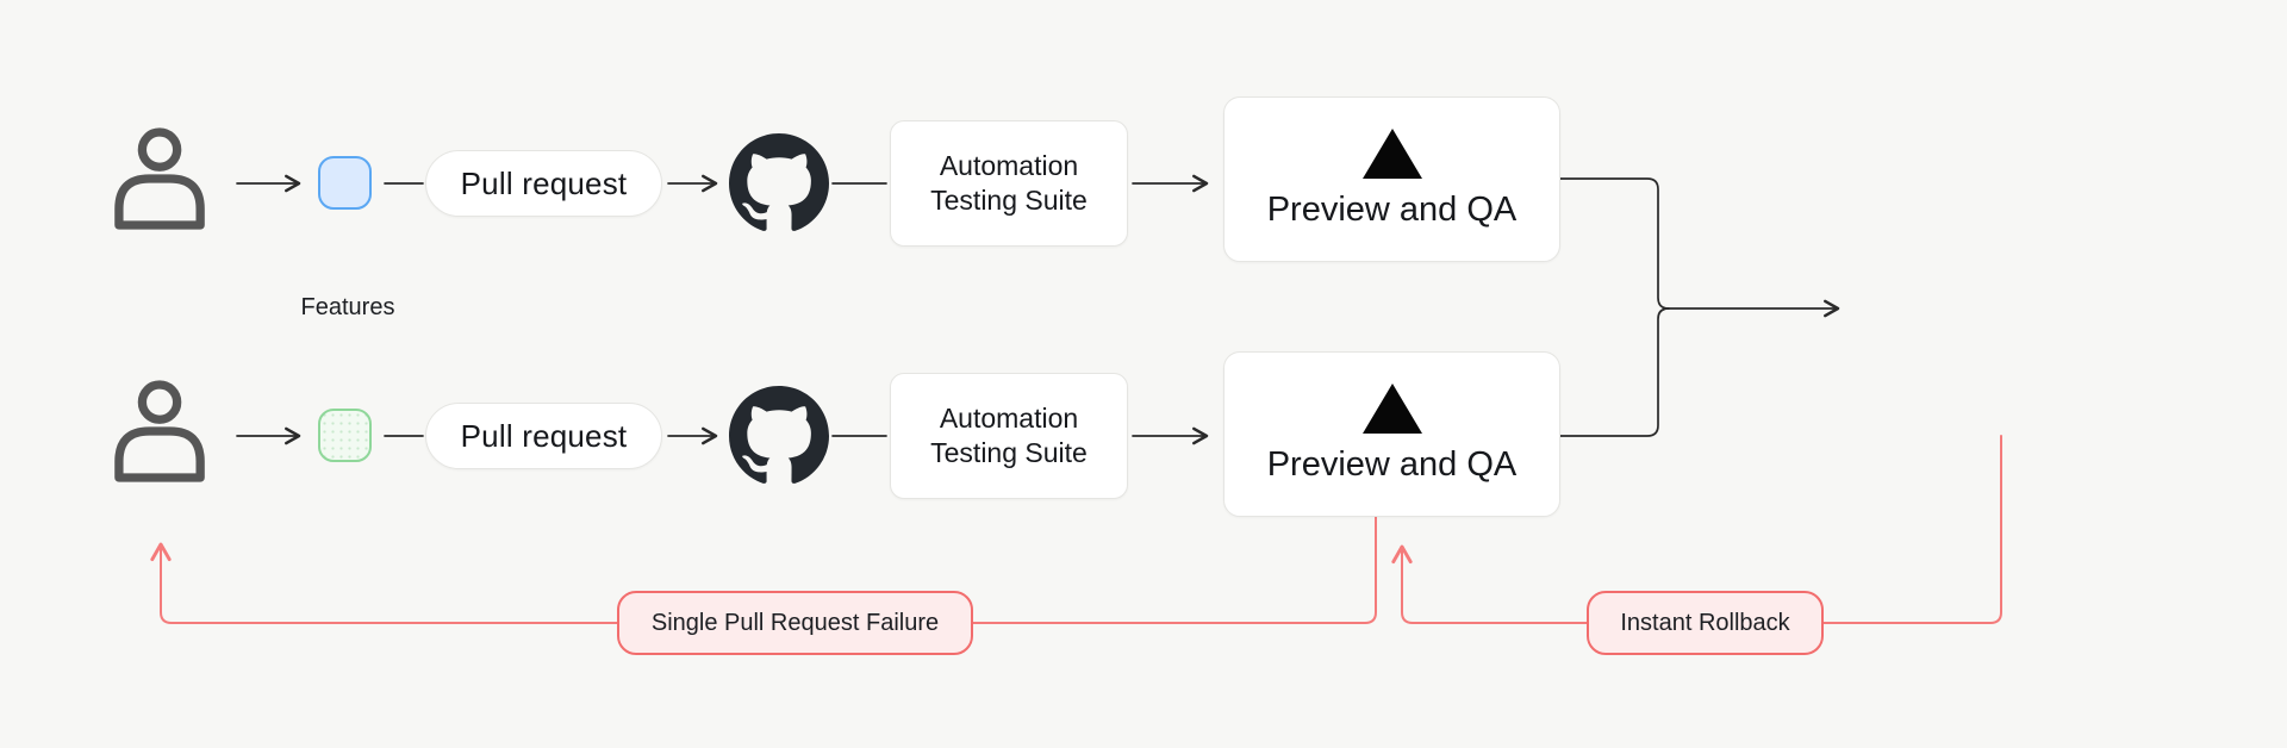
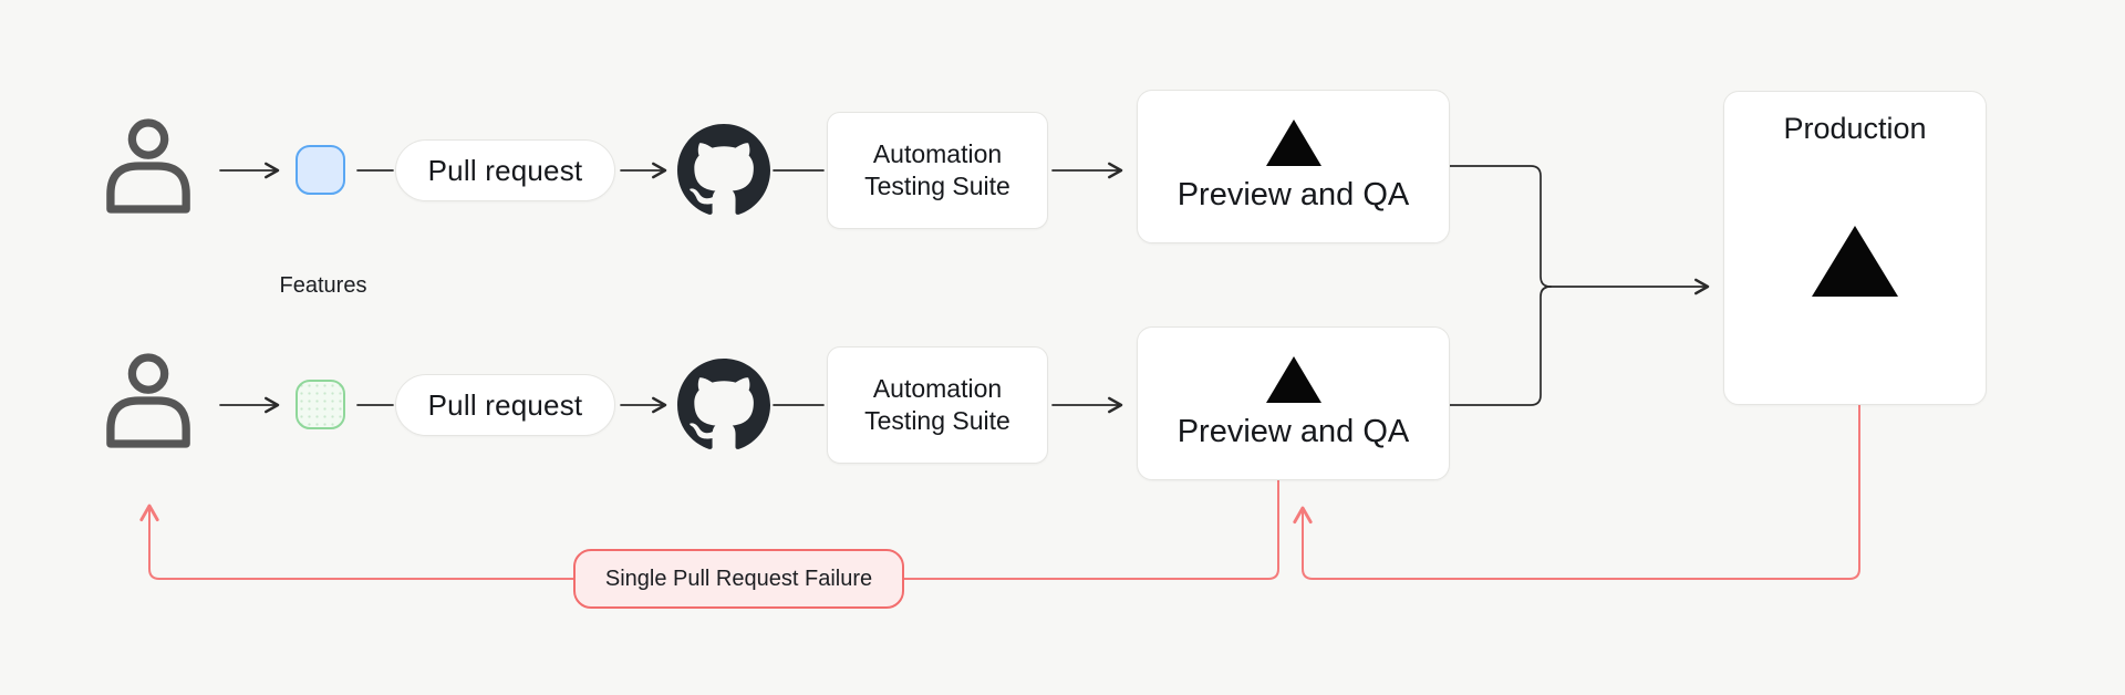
  Pull request
  Automation Testing Suite
  Preview and QA
  Features
  Pull request
  Automation Testing Suite
  Preview and QA
+ Production
  Single Pull Request Failure
- Instant Rollback
